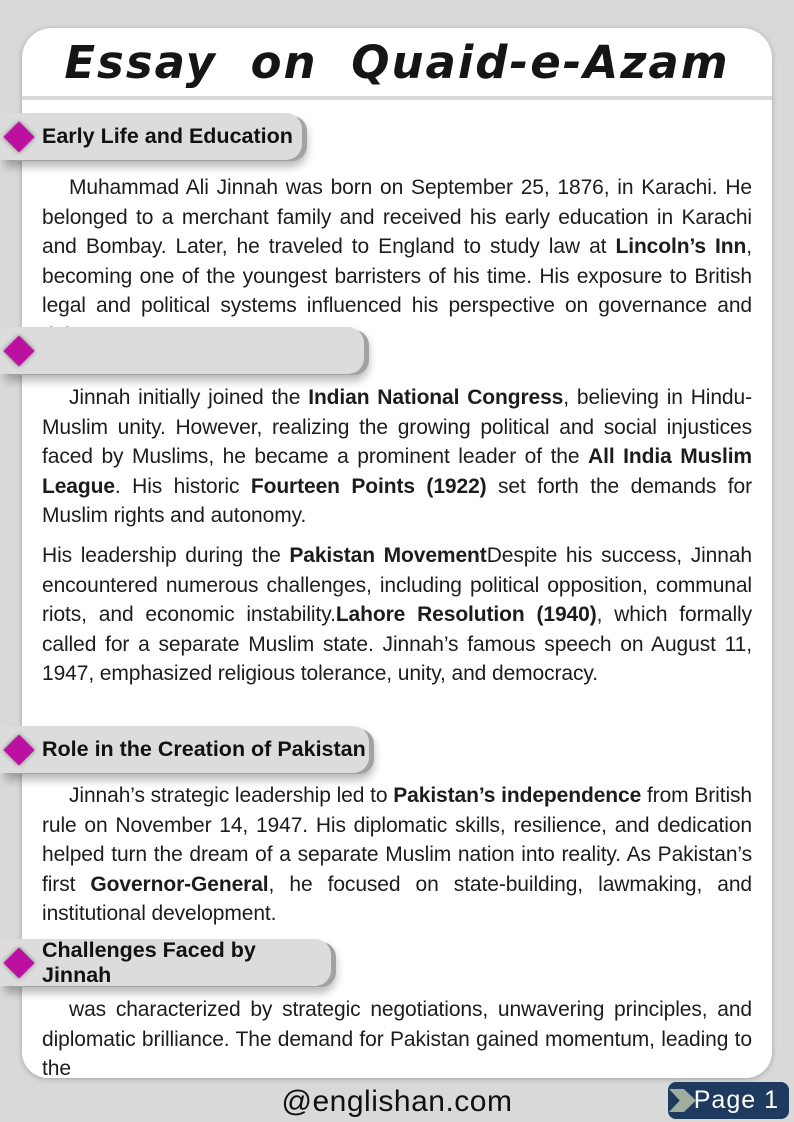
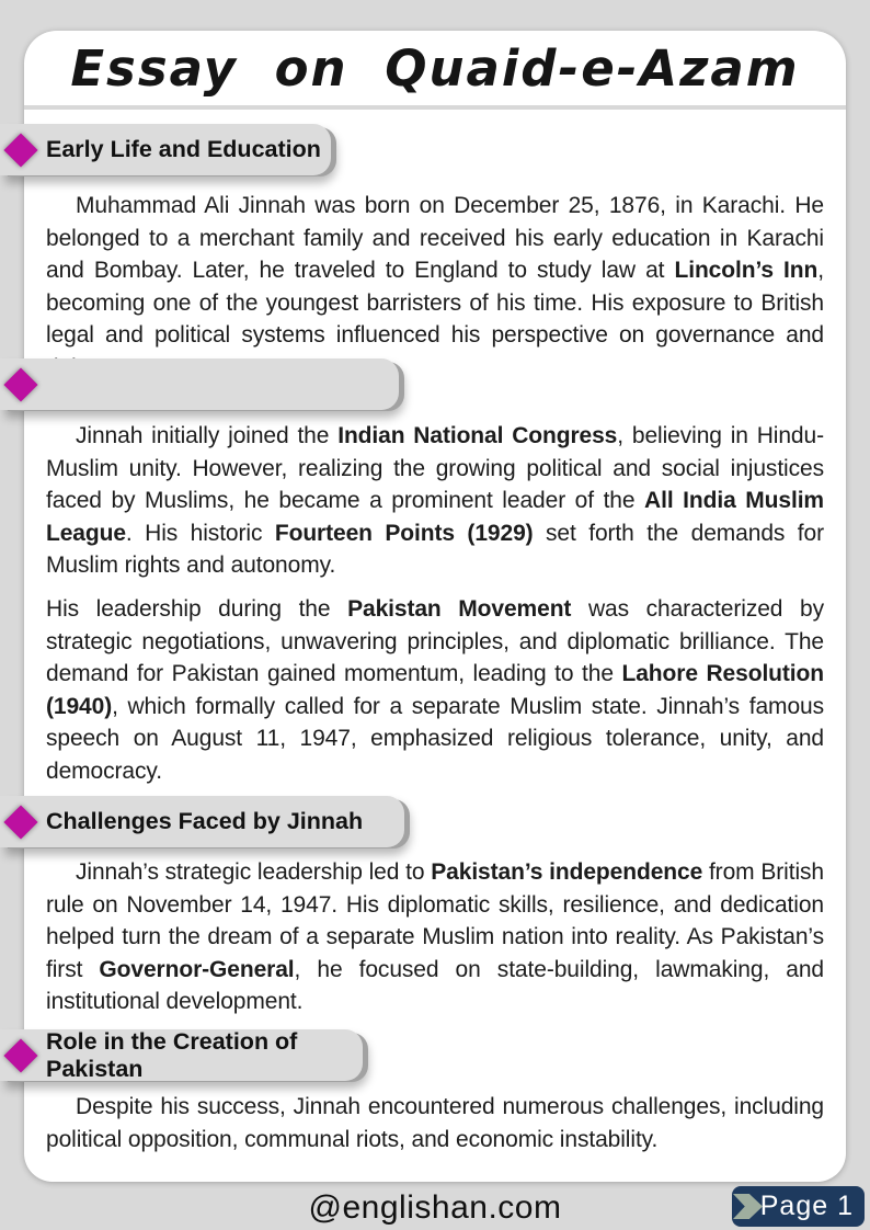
  Essay on Quaid-e-Azam
  Early Life and Education
- Muhammad Ali Jinnah was born on September 25, 1876, in Karachi. He belonged to a merchant family and received his early education in Karachi and Bombay. Later, he traveled to England to study law at Lincoln’s Inn, becoming one of the youngest barristers of his time. His exposure to British legal and political systems influenced his perspective on governance and
+ Muhammad Ali Jinnah was born on December 25, 1876, in Karachi. He belonged to a merchant family and received his early education in Karachi and Bombay. Later, he traveled to England to study law at Lincoln’s Inn, becoming one of the youngest barristers of his time. His exposure to British legal and political systems influenced his perspective on governance and
- Jinnah initially joined the Indian National Congress, believing in Hindu-Muslim unity. However, realizing the growing political and social injustices faced by Muslims, he became a prominent leader of the All India Muslim League. His historic Fourteen Points (1922) set forth the demands for Muslim rights and autonomy.
+ Jinnah initially joined the Indian National Congress, believing in Hindu-Muslim unity. However, realizing the growing political and social injustices faced by Muslims, he became a prominent leader of the All India Muslim League. His historic Fourteen Points (1929) set forth the demands for Muslim rights and autonomy.
- His leadership during the Pakistan MovementDespite his success, Jinnah encountered numerous challenges, including political opposition, communal riots, and economic instability.Lahore Resolution (1940), which formally called for a separate Muslim state. Jinnah’s famous speech on August 11, 1947, emphasized religious tolerance, unity, and democracy.
+ His leadership during the Pakistan Movement was characterized by strategic negotiations, unwavering principles, and diplomatic brilliance. The demand for Pakistan gained momentum, leading to the Lahore Resolution (1940), which formally called for a separate Muslim state. Jinnah’s famous speech on August 11, 1947, emphasized religious tolerance, unity, and democracy.
- Role in the Creation of Pakistan
+ Challenges Faced by Jinnah
  Jinnah’s strategic leadership led to Pakistan’s independence from British rule on November 14, 1947. His diplomatic skills, resilience, and dedication helped turn the dream of a separate Muslim nation into reality. As Pakistan’s first Governor-General, he focused on state-building, lawmaking, and institutional development.
- Challenges Faced by Jinnah
+ Role in the Creation of Pakistan
- was characterized by strategic negotiations, unwavering principles, and diplomatic brilliance. The demand for Pakistan gained momentum, leading to the
+ Despite his success, Jinnah encountered numerous challenges, including political opposition, communal riots, and economic instability.
  @englishan.com
  Page 1
